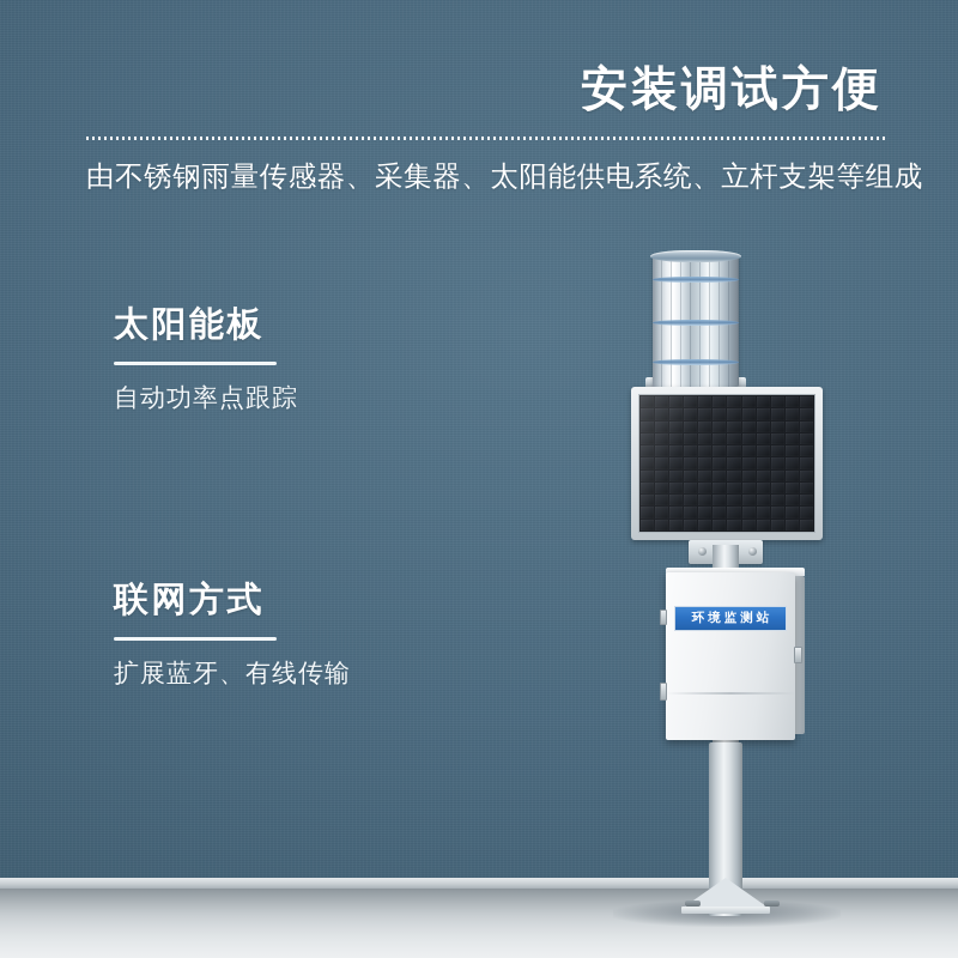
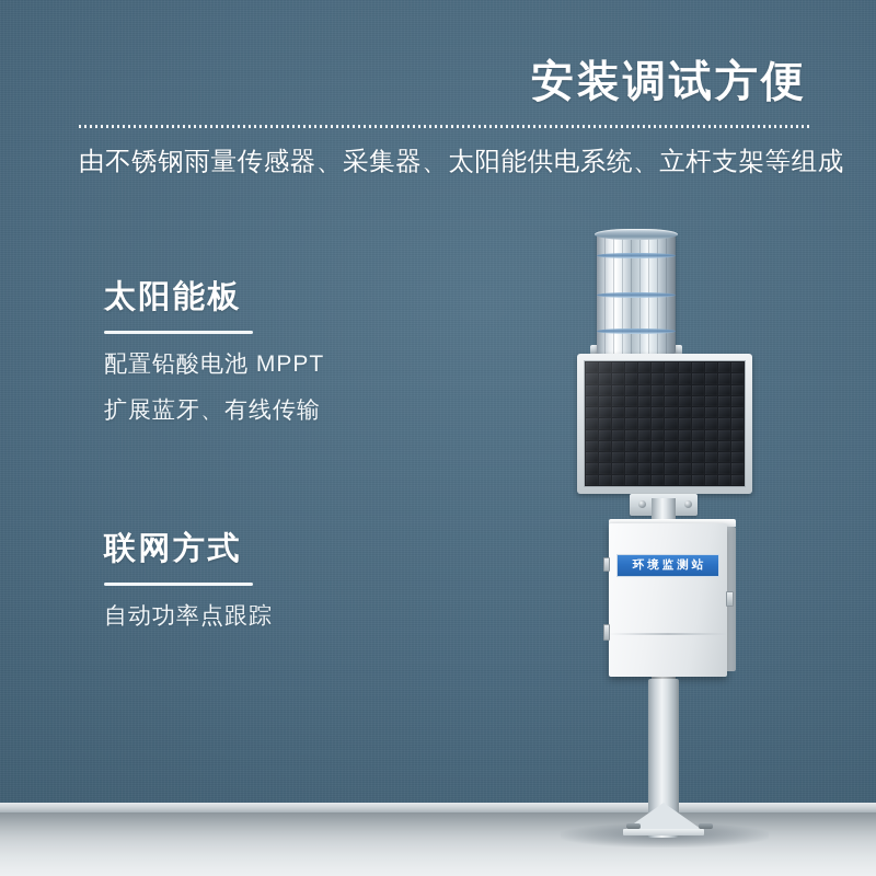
  安装调试方便
  由不锈钢雨量传感器、采集器、太阳能供电系统、立杆支架等组成
  太阳能板
+ 配置铅酸电池 MPPT
- 自动功率点跟踪
+ 扩展蓝牙、有线传输
  联网方式
- 扩展蓝牙、有线传输
+ 自动功率点跟踪
  环境监测站
